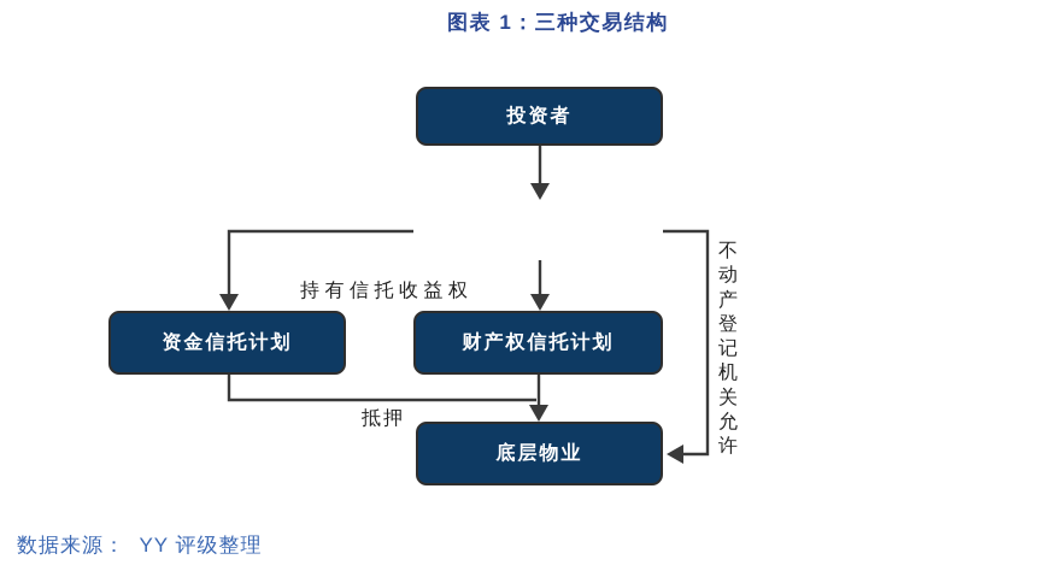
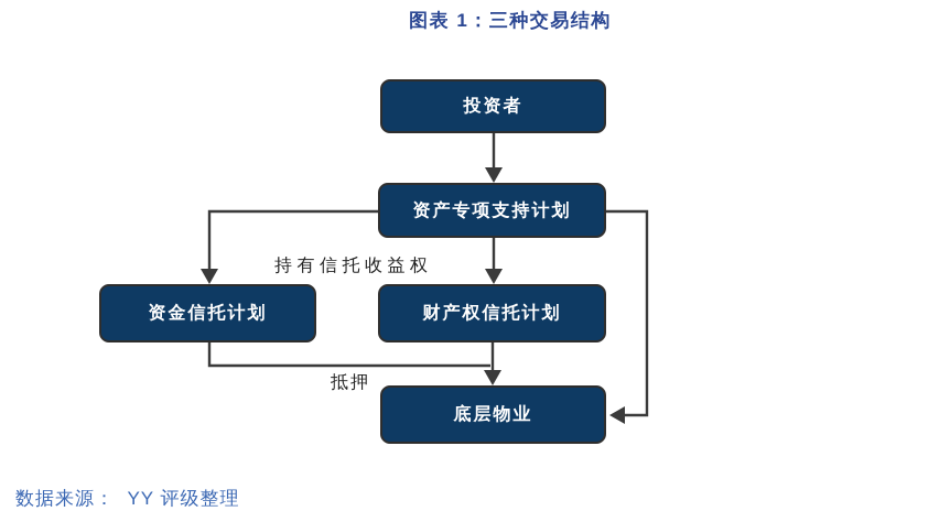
  图表 1：三种交易结构
  投资者
+ 资产专项支持计划
  资金信托计划
  财产权信托计划
  底层物业
  持有信托收益权
  抵押
- 不动产登记机关允许
  数据来源： YY 评级整理
